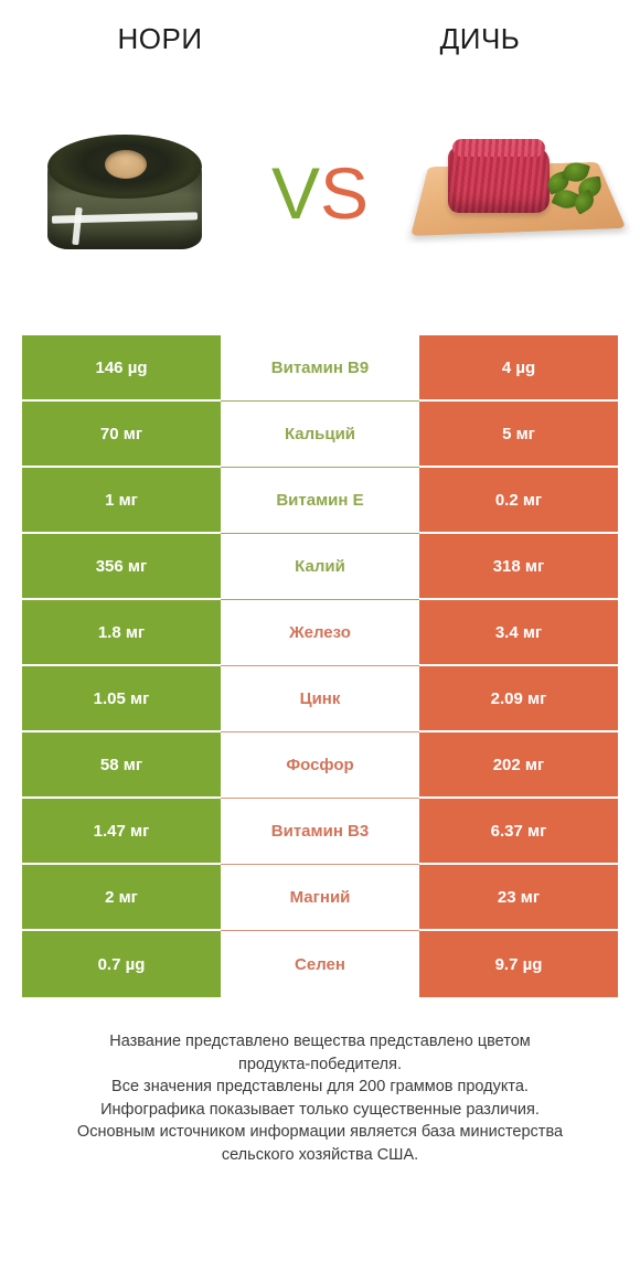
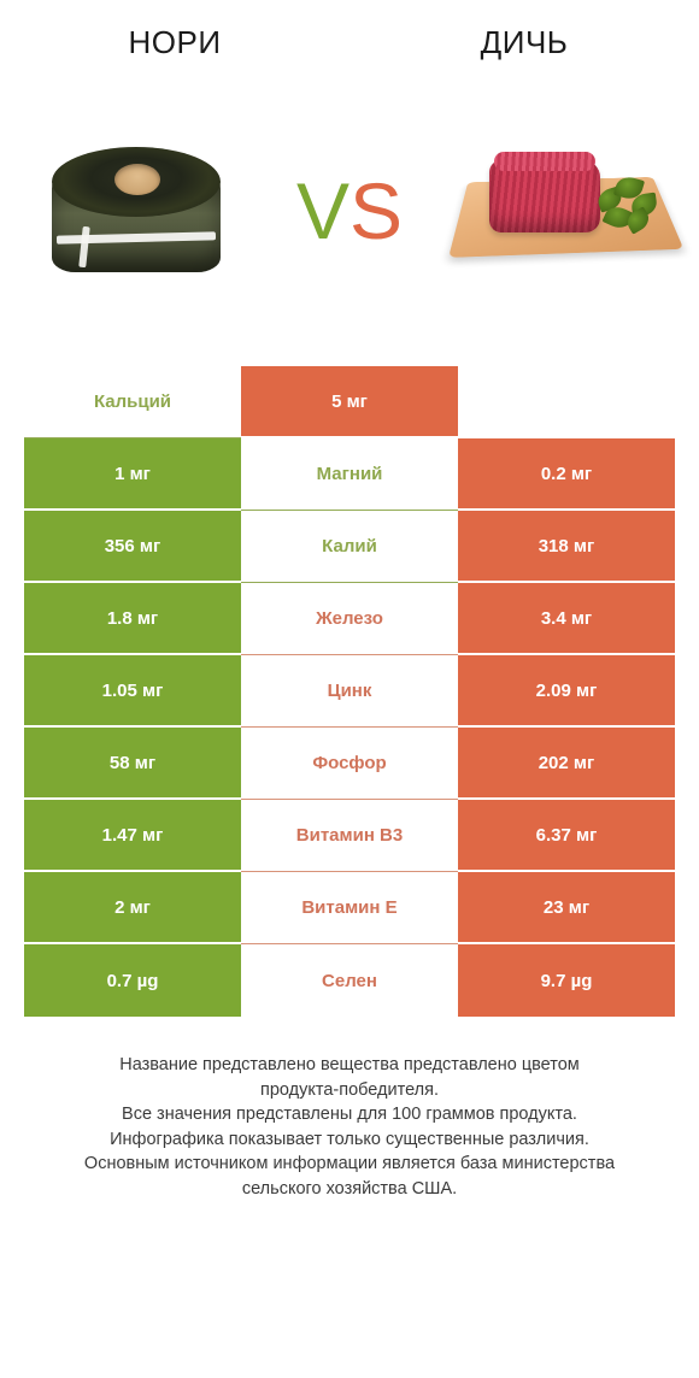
  НОРИ
  ДИЧЬ
  VS
- 146 µg
- Витамин B9
- 4 µg
- 70 мг
  Кальций
  5 мг
  1 мг
- Витамин E
+ Магний
  0.2 мг
  356 мг
  Калий
  318 мг
  1.8 мг
  Железо
  3.4 мг
  1.05 мг
  Цинк
  2.09 мг
  58 мг
  Фосфор
  202 мг
  1.47 мг
  Витамин B3
  6.37 мг
  2 мг
- Магний
+ Витамин E
  23 мг
  0.7 µg
  Селен
  9.7 µg
  Название представлено вещества представлено цветом
  продукта-победителя.
- Все значения представлены для 200 граммов продукта.
+ Все значения представлены для 100 граммов продукта.
  Инфографика показывает только существенные различия.
  Основным источником информации является база министерства
  сельского хозяйства США.
